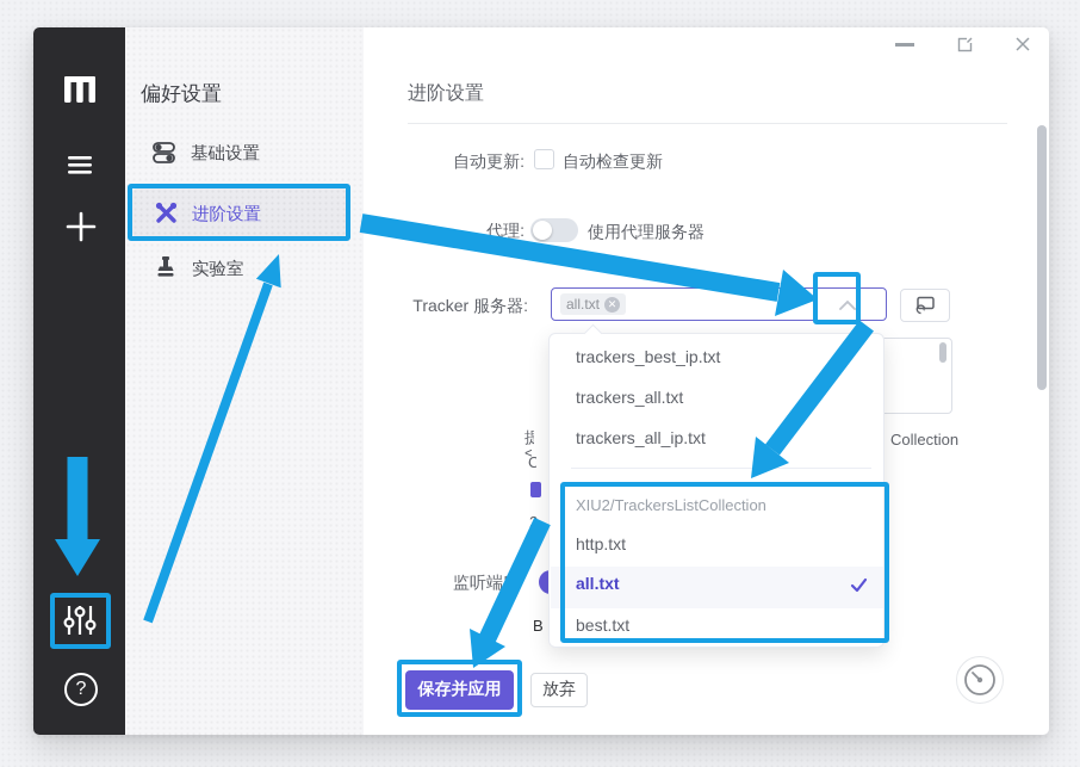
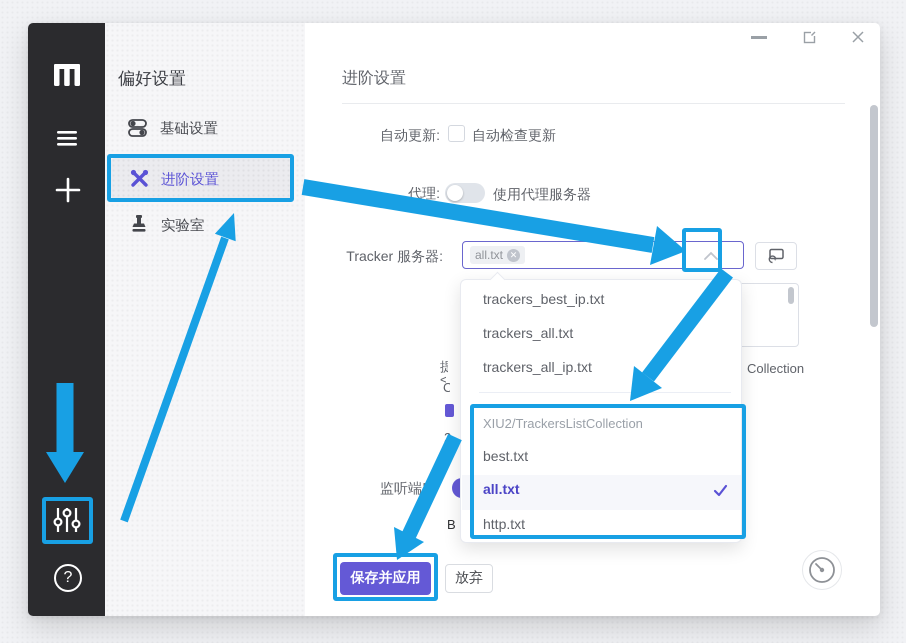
  ?
  偏好设置
  基础设置
  进阶设置
  实验室
  进阶设置
  自动更新:
  自动检查更新
  代理:
  使用代理服务器
  Tracker 服务器:
  all.txt
  ✕
  Collection
  提
  <
  C
  B
  监听端
  trackers_best_ip.txt
  trackers_all.txt
  trackers_all_ip.txt
  XIU2/TrackersListCollection
- http.txt
+ best.txt
  all.txt
- best.txt
+ http.txt
  保存并应用
  放弃
